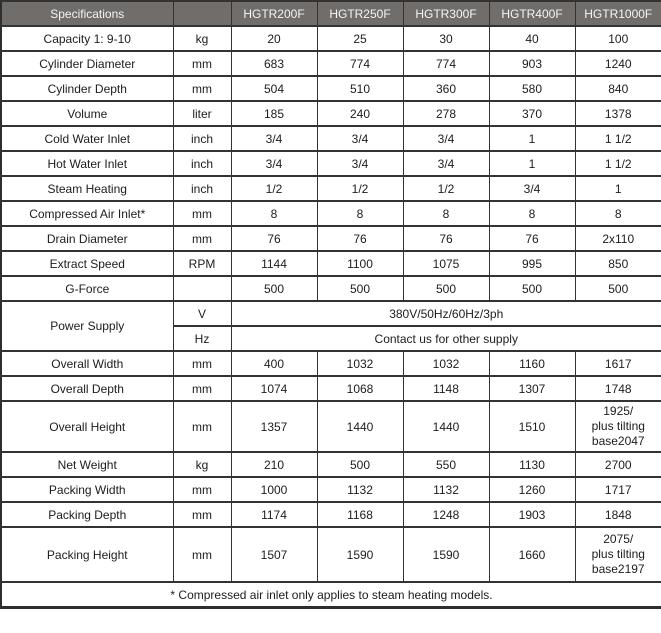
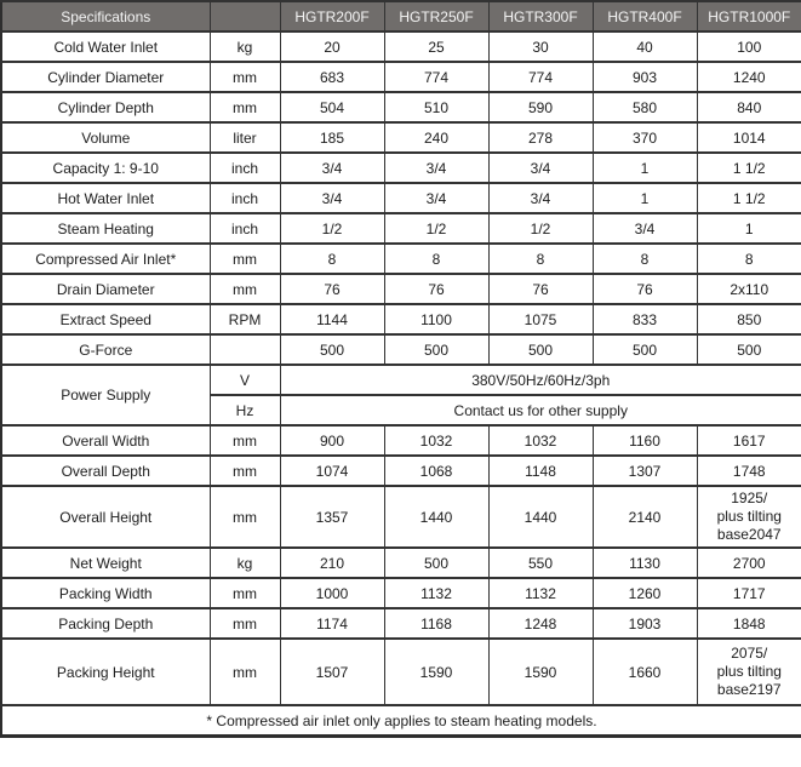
  Specifications		HGTR200F	HGTR250F	HGTR300F	HGTR400F	HGTR1000F
- Capacity 1: 9-10	kg	20	25	30	40	100
+ Cold Water Inlet	kg	20	25	30	40	100
  Cylinder Diameter	mm	683	774	774	903	1240
- Cylinder Depth	mm	504	510	360	580	840
+ Cylinder Depth	mm	504	510	590	580	840
- Volume	liter	185	240	278	370	1378
+ Volume	liter	185	240	278	370	1014
- Cold Water Inlet	inch	3/4	3/4	3/4	1	1 1/2
+ Capacity 1: 9-10	inch	3/4	3/4	3/4	1	1 1/2
  Hot Water Inlet	inch	3/4	3/4	3/4	1	1 1/2
  Steam Heating	inch	1/2	1/2	1/2	3/4	1
  Compressed Air Inlet*	mm	8	8	8	8	8
  Drain Diameter	mm	76	76	76	76	2x110
- Extract Speed	RPM	1144	1100	1075	995	850
+ Extract Speed	RPM	1144	1100	1075	833	850
  G-Force		500	500	500	500	500
  Power Supply	V	380V/50Hz/60Hz/3ph
  Hz	Contact us for other supply
- Overall Width	mm	400	1032	1032	1160	1617
+ Overall Width	mm	900	1032	1032	1160	1617
  Overall Depth	mm	1074	1068	1148	1307	1748
- Overall Height	mm	1357	1440	1440	1510	1925/ plus tilting base2047
+ Overall Height	mm	1357	1440	1440	2140	1925/ plus tilting base2047
  Net Weight	kg	210	500	550	1130	2700
  Packing Width	mm	1000	1132	1132	1260	1717
  Packing Depth	mm	1174	1168	1248	1903	1848
  Packing Height	mm	1507	1590	1590	1660	2075/ plus tilting base2197
  * Compressed air inlet only applies to steam heating models.
